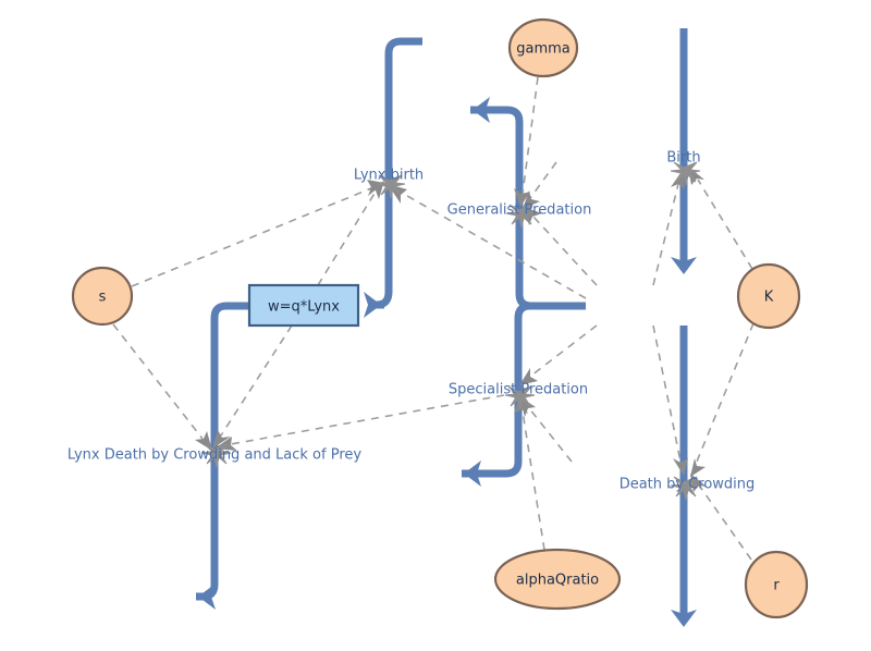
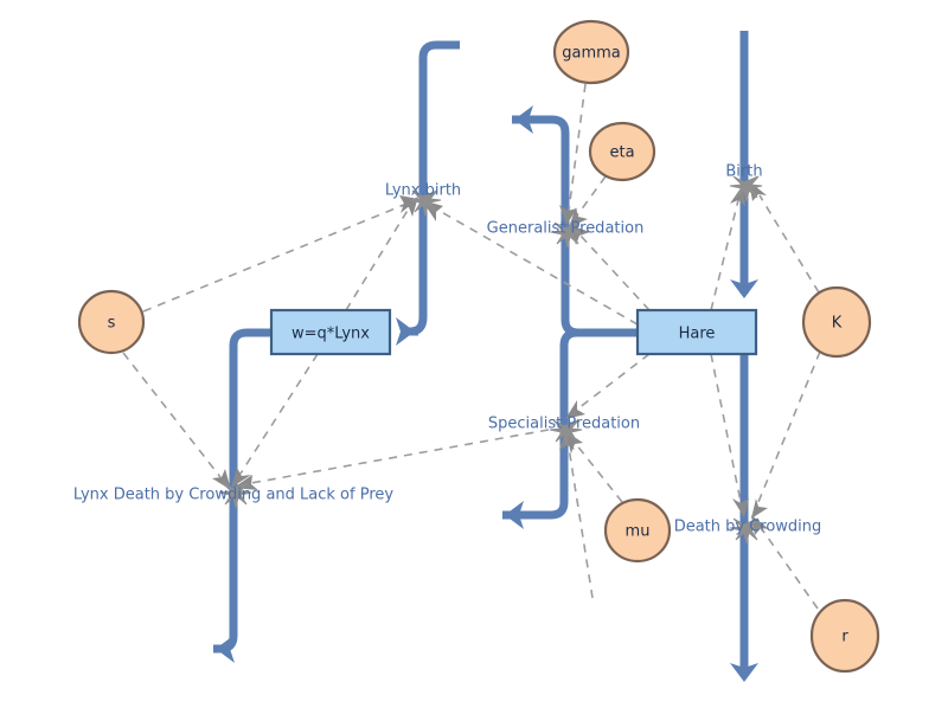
  gamma
+ eta
  s
  K
+ mu
  r
- alphaQratio
  w=q*Lynx
+ Hare
  Lynx birth
  Lynx Death by Crowding and Lack of Prey
  Generalist Predation
  Specialist Predation
  Birth
  Death by Crowding
